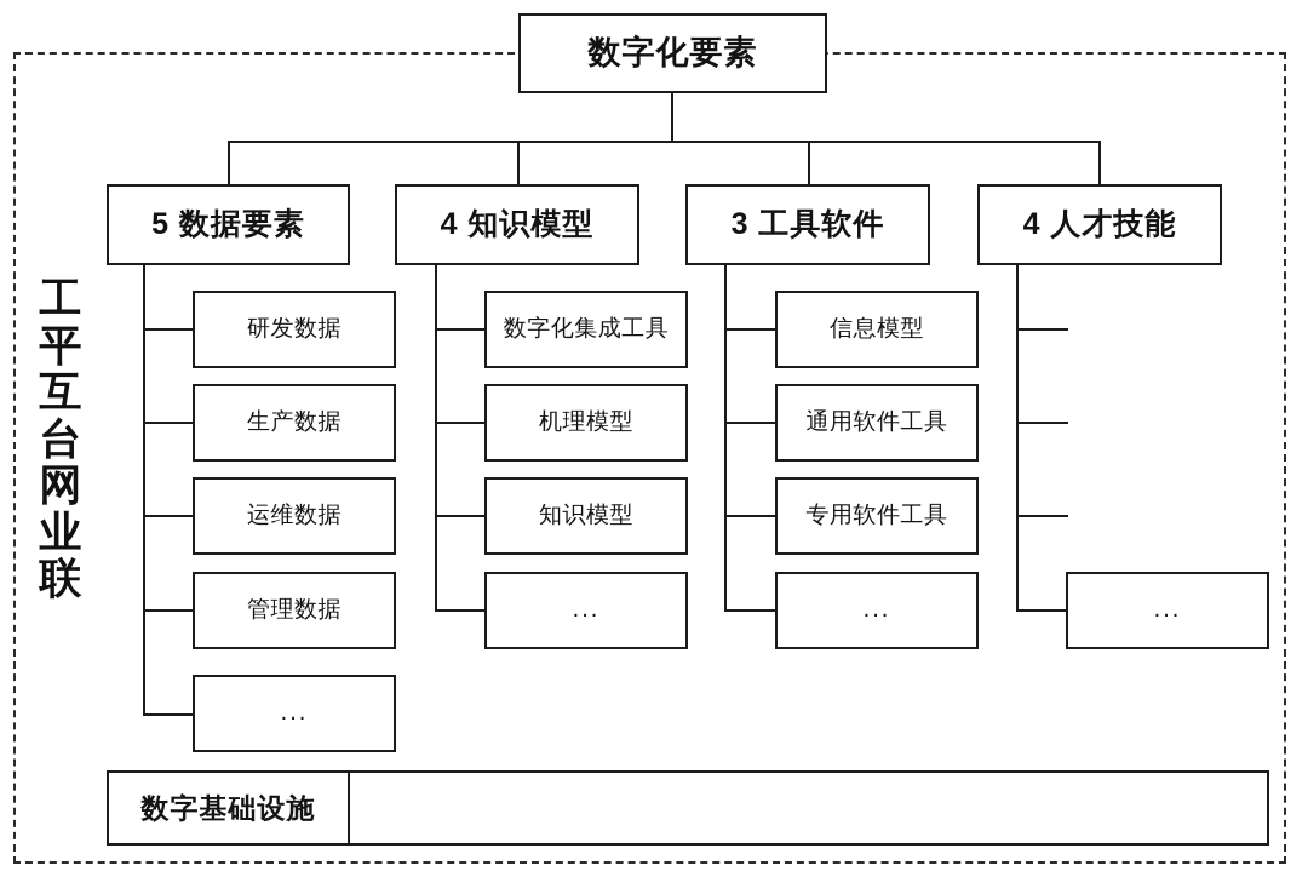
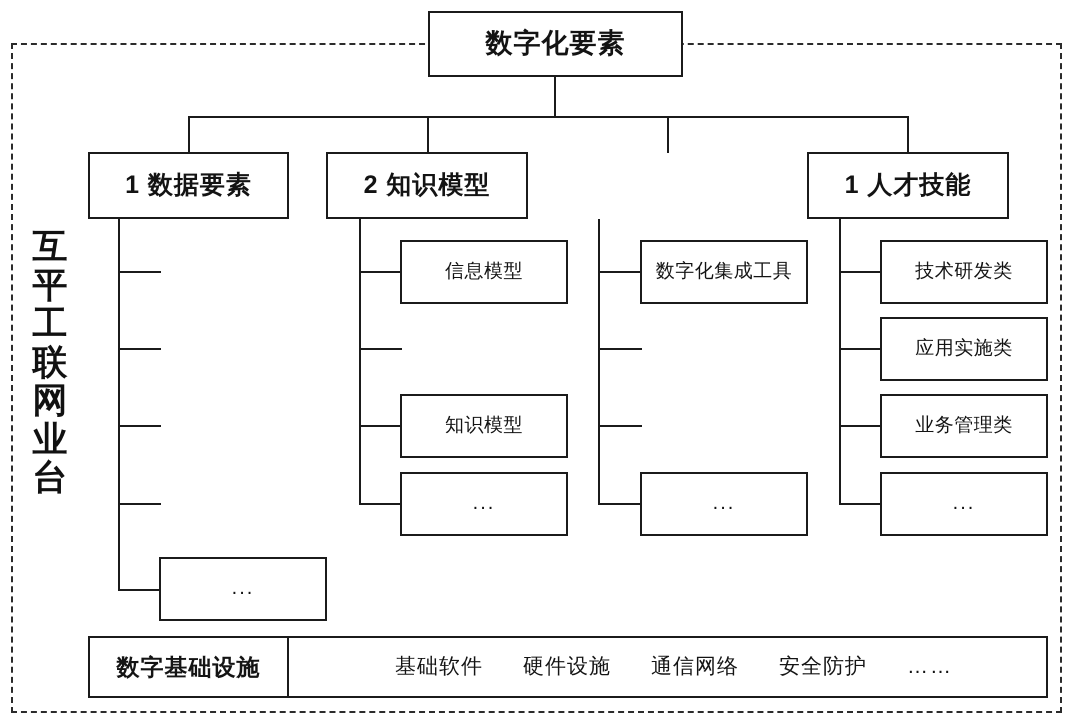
- 工
+ 互
  平
- 互
+ 工
- 台
+ 联
  网
  业
- 联
+ 台
  数字化要素
- 5 数据要素
+ 1 数据要素
- 研发数据
- 生产数据
- 运维数据
- 管理数据
  ...
- 4 知识模型
+ 2 知识模型
- 数字化集成工具
+ 信息模型
- 机理模型
  知识模型
  ...
- 3 工具软件
- 信息模型
+ 数字化集成工具
- 通用软件工具
- 专用软件工具
  ...
- 4 人才技能
+ 1 人才技能
+ 技术研发类
+ 应用实施类
+ 业务管理类
  ...
  数字基础设施
+ 基础软件
+ 硬件设施
+ 通信网络
+ 安全防护
+ ……
